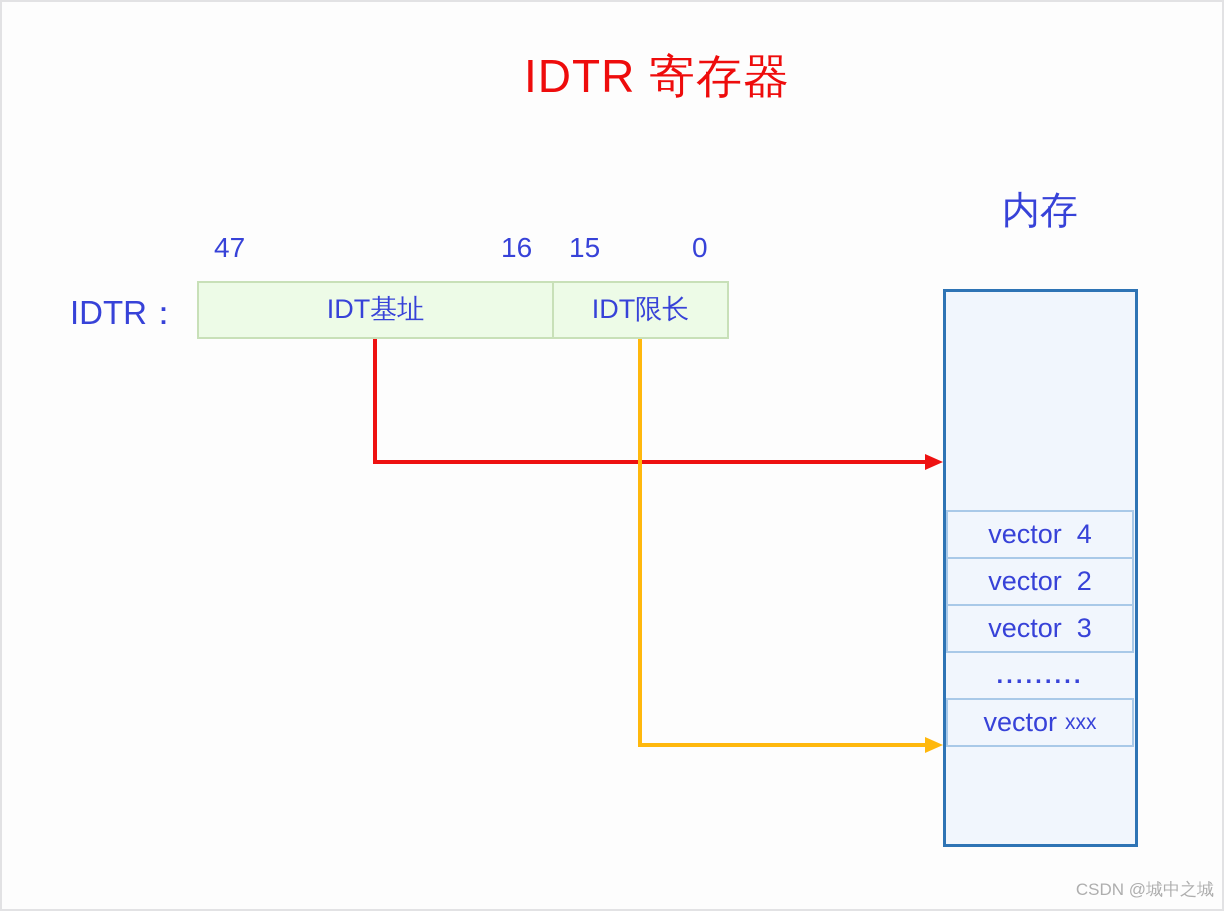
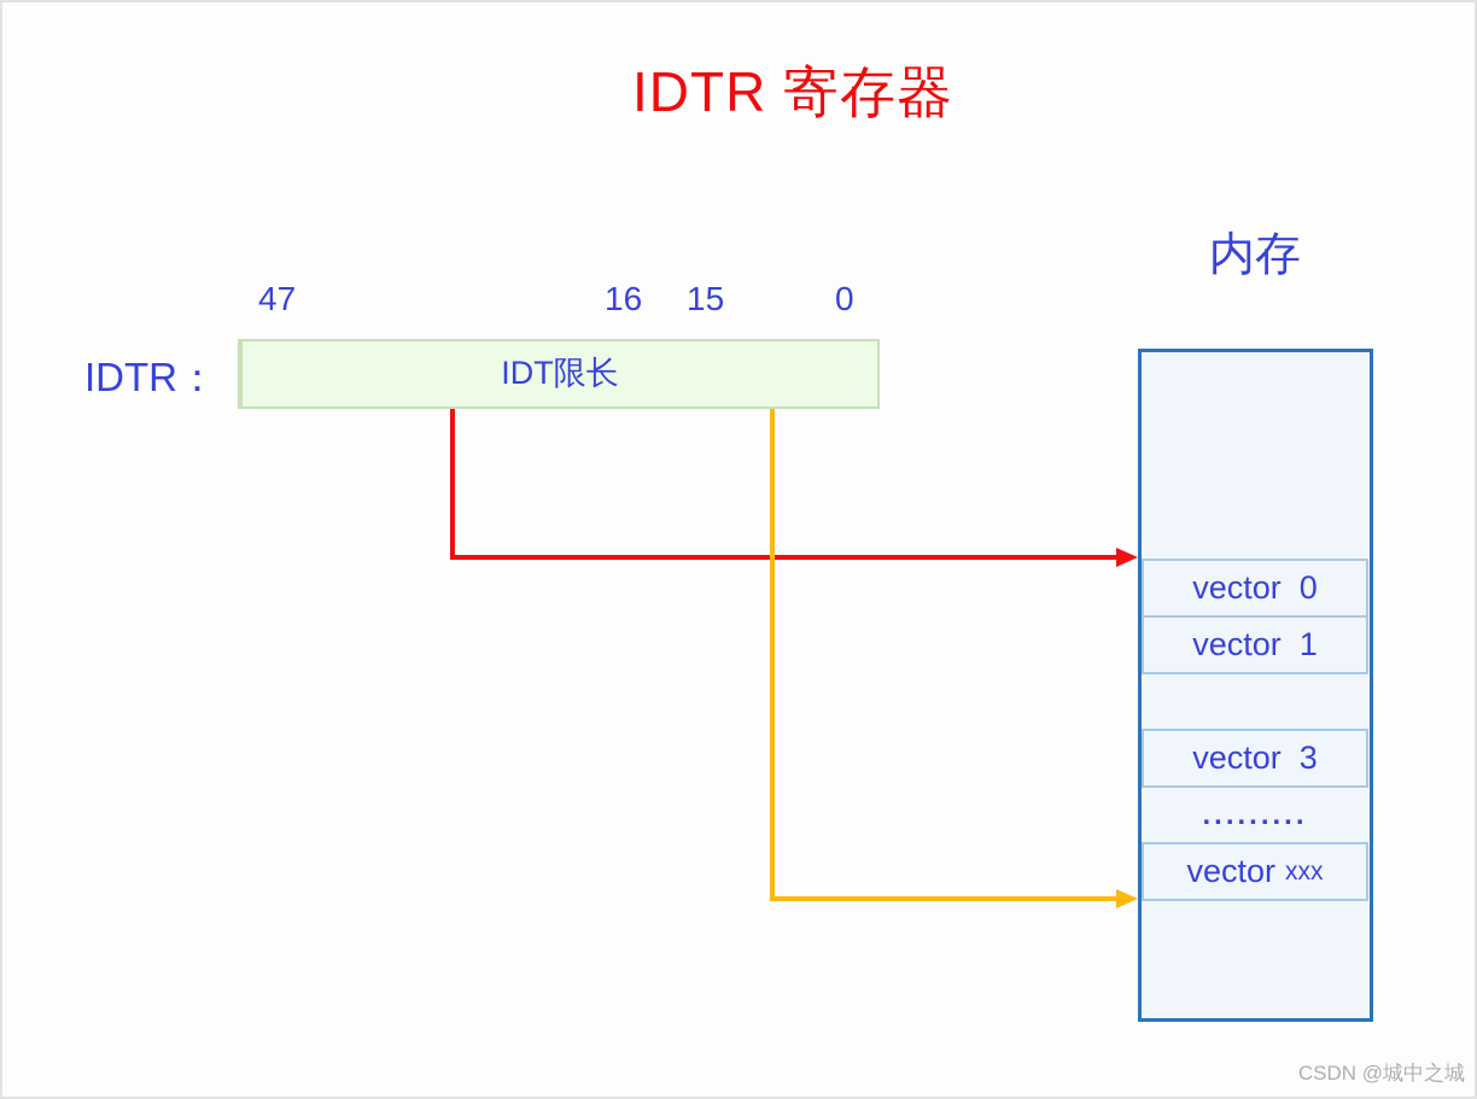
  IDTR 寄存器
  47
  16
  15
  0
  IDTR：
- IDT基址
  IDT限长
  内存
+ vector 0
- vector 4
+ vector 1
- vector 2
  vector 3
  .........
  vector
  xxx
  CSDN @城中之城
